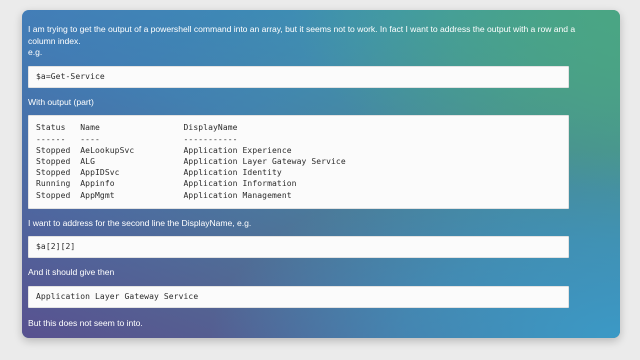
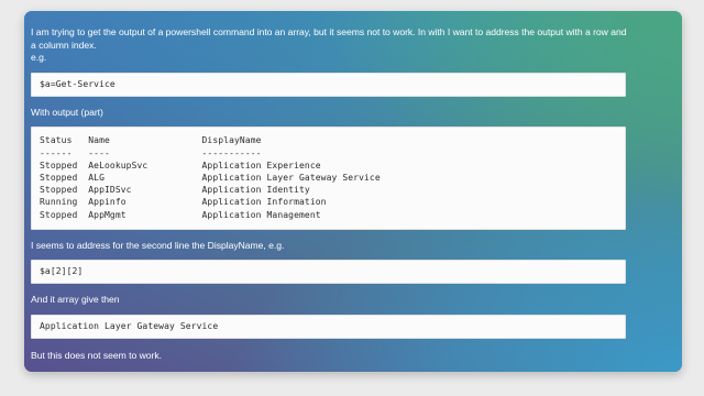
- I am trying to get the output of a powershell command into an array, but it seems not to work. In fact I want to address the output with a row and a column index.
+ I am trying to get the output of a powershell command into an array, but it seems not to work. In with I want to address the output with a row and a column index.
  e.g.
  $a=Get-Service
  With output (part)
  Status Name DisplayName
  ------ ---- -----------
  Stopped AeLookupSvc Application Experience
  Stopped ALG Application Layer Gateway Service
  Stopped AppIDSvc Application Identity
  Running Appinfo Application Information
  Stopped AppMgmt Application Management
- I want to address for the second line the DisplayName, e.g.
+ I seems to address for the second line the DisplayName, e.g.
  $a[2][2]
- And it should give then
+ And it array give then
  Application Layer Gateway Service
- But this does not seem to into.
+ But this does not seem to work.
